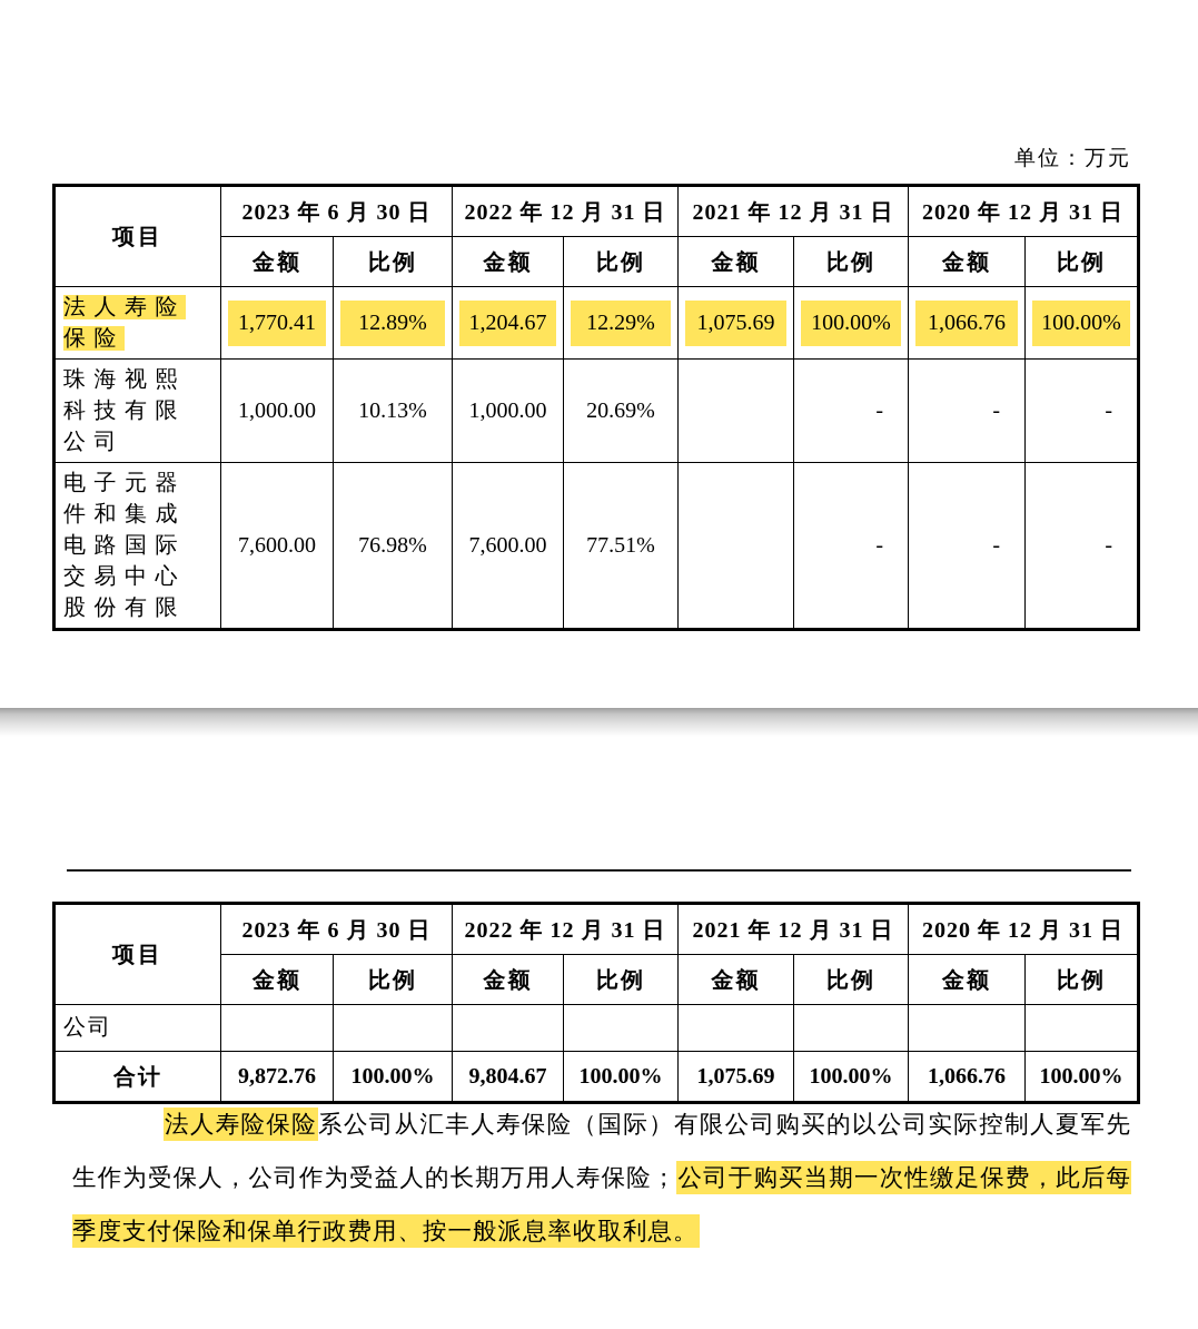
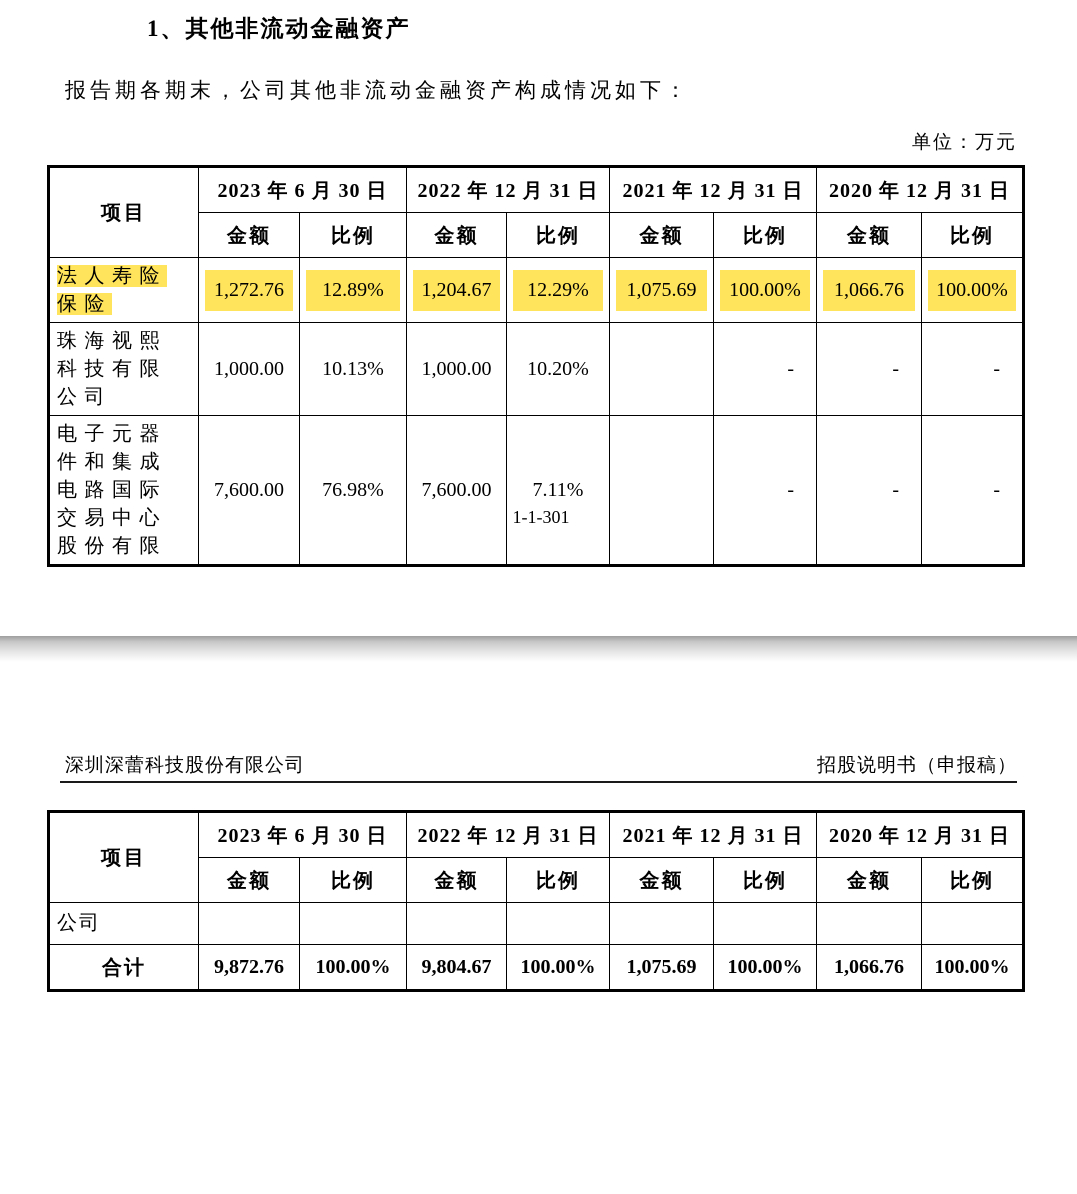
+ 1、其他非流动金融资产
+ 报告期各期末，公司其他非流动金融资产构成情况如下：
  单位：万元
  项目	2023 年 6 月 30 日	2022 年 12 月 31 日	2021 年 12 月 31 日	2020 年 12 月 31 日
  金额	比例	金额	比例	金额	比例	金额	比例
- 法人寿险保险	1,770.41	12.89%	1,204.67	12.29%	1,075.69	100.00%	1,066.76	100.00%
+ 法人寿险保险	1,272.76	12.89%	1,204.67	12.29%	1,075.69	100.00%	1,066.76	100.00%
- 珠海视熙科技有限公司	1,000.00	10.13%	1,000.00	20.69%		-	-	-
+ 珠海视熙科技有限公司	1,000.00	10.13%	1,000.00	10.20%		-	-	-
- 电子元器件和集成电路国际交易中心股份有限	7,600.00	76.98%	7,600.00	77.51%		-	-	-
+ 电子元器件和集成电路国际交易中心股份有限	7,600.00	76.98%	7,600.00	7.11%		-	-	-
+ 1-1-301
+ 深圳深蕾科技股份有限公司
+ 招股说明书（申报稿）
  项目	2023 年 6 月 30 日	2022 年 12 月 31 日	2021 年 12 月 31 日	2020 年 12 月 31 日
  金额	比例	金额	比例	金额	比例	金额	比例
  公司
  合计	9,872.76	100.00%	9,804.67	100.00%	1,075.69	100.00%	1,066.76	100.00%
- 法人寿险保险系公司从汇丰人寿保险（国际）有限公司购买的以公司实际控制人夏军先生作为受保人，公司作为受益人的长期万用人寿保险；公司于购买当期一次性缴足保费，此后每季度支付保险和保单行政费用、按一般派息率收取利息。
